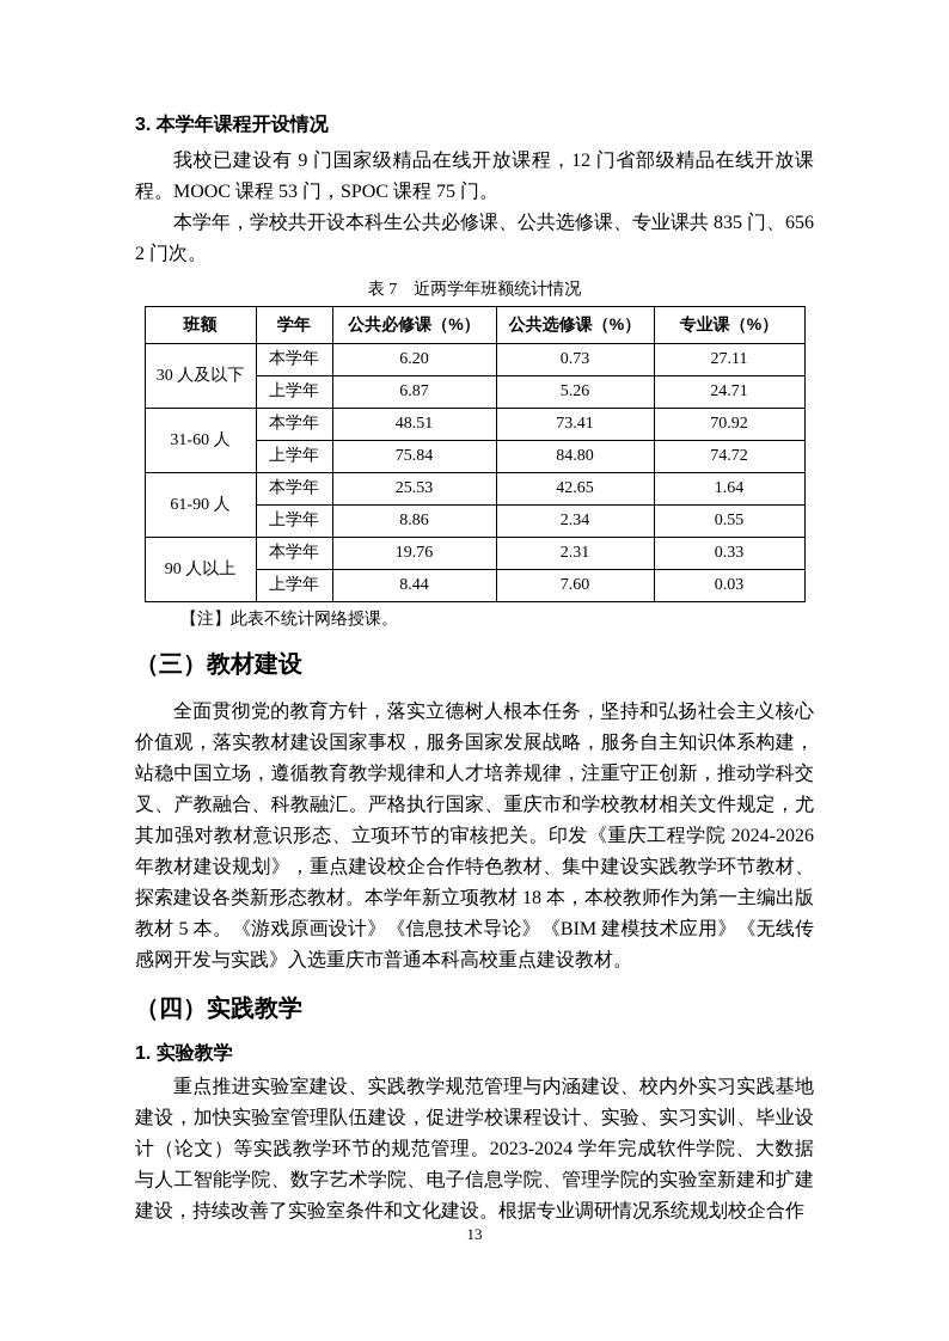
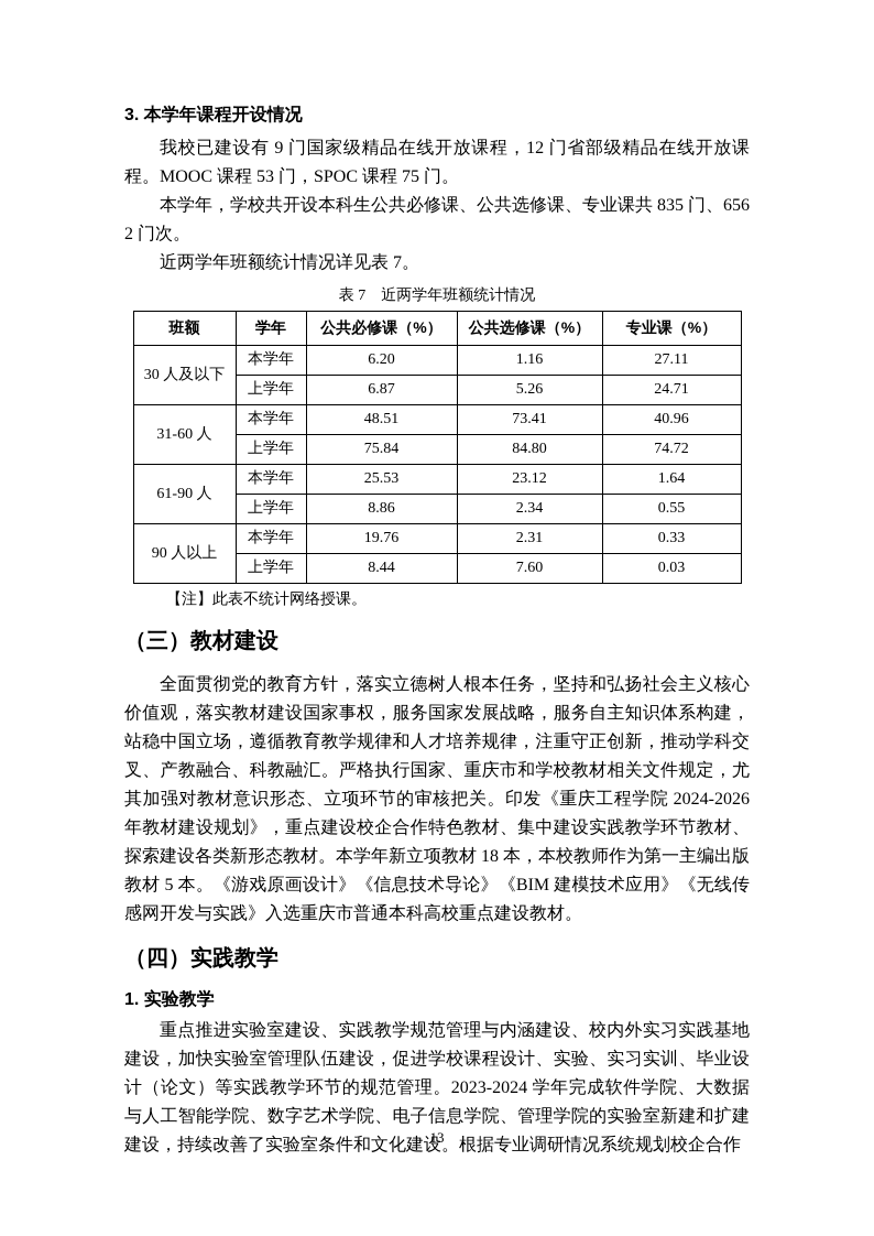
  3. 本学年课程开设情况
  我校已建设有 9 门国家级精品在线开放课程，12 门省部级精品在线开放课程。MOOC 课程 53 门，SPOC 课程 75 门。
  本学年，学校共开设本科生公共必修课、公共选修课、专业课共 835 门、6562 门次。
+ 近两学年班额统计情况详见表 7。
  表 7 近两学年班额统计情况
  班额	学年	公共必修课（%）	公共选修课（%）	专业课（%）
- 30 人及以下	本学年	6.20	0.73	27.11
+ 30 人及以下	本学年	6.20	1.16	27.11
  上学年	6.87	5.26	24.71
- 31-60 人	本学年	48.51	73.41	70.92
+ 31-60 人	本学年	48.51	73.41	40.96
  上学年	75.84	84.80	74.72
- 61-90 人	本学年	25.53	42.65	1.64
+ 61-90 人	本学年	25.53	23.12	1.64
  上学年	8.86	2.34	0.55
  90 人以上	本学年	19.76	2.31	0.33
  上学年	8.44	7.60	0.03
  【注】此表不统计网络授课。
  （三）教材建设
  全面贯彻党的教育方针，落实立德树人根本任务，坚持和弘扬社会主义核心价值观，落实教材建设国家事权，服务国家发展战略，服务自主知识体系构建，站稳中国立场，遵循教育教学规律和人才培养规律，注重守正创新，推动学科交叉、产教融合、科教融汇。严格执行国家、重庆市和学校教材相关文件规定，尤其加强对教材意识形态、立项环节的审核把关。印发《重庆工程学院 2024-2026 年教材建设规划》，重点建设校企合作特色教材、集中建设实践教学环节教材、探索建设各类新形态教材。本学年新立项教材 18 本，本校教师作为第一主编出版教材 5 本。《游戏原画设计》《信息技术导论》《BIM 建模技术应用》《无线传感网开发与实践》入选重庆市普通本科高校重点建设教材。
  （四）实践教学
  1. 实验教学
  重点推进实验室建设、实践教学规范管理与内涵建设、校内外实习实践基地建设，加快实验室管理队伍建设，促进学校课程设计、实验、实习实训、毕业设计（论文）等实践教学环节的规范管理。2023-2024 学年完成软件学院、大数据与人工智能学院、数字艺术学院、电子信息学院、管理学院的实验室新建和扩建建设，持续改善了实验室条件和文化建设。根据专业调研情况系统规划校企合作
  13
